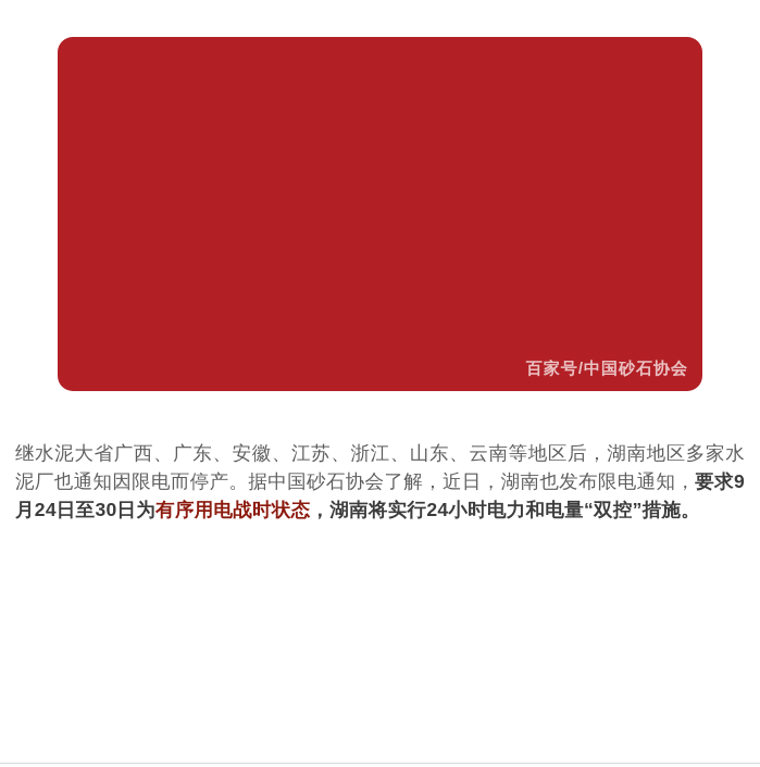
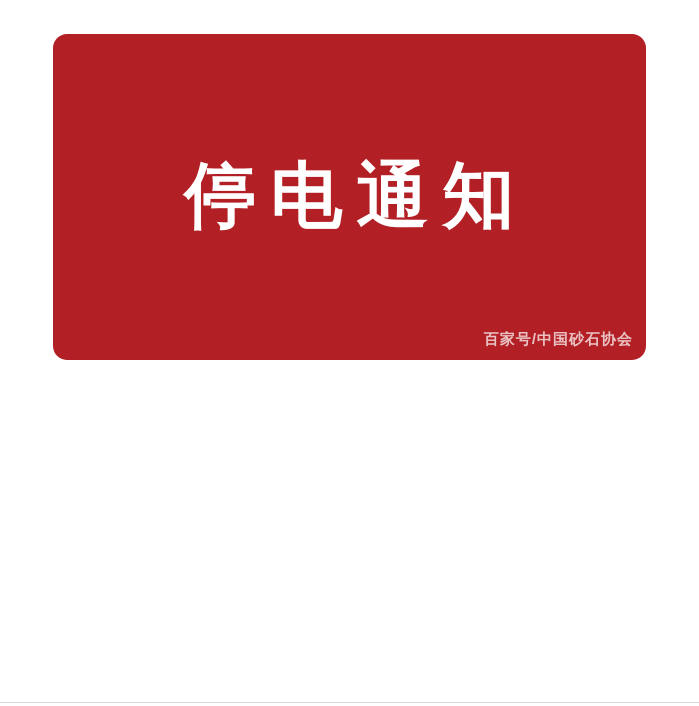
+ 停电通知
  百家号/中国砂石协会
- 继水泥大省广西、广东、安徽、江苏、浙江、山东、云南等地区后，湖南地区多家水泥厂也通知因限电而停产。据中国砂石协会了解，近日，湖南也发布限电通知，要求9月24日至30日为有序用电战时状态，湖南将实行24小时电力和电量“双控”措施。
